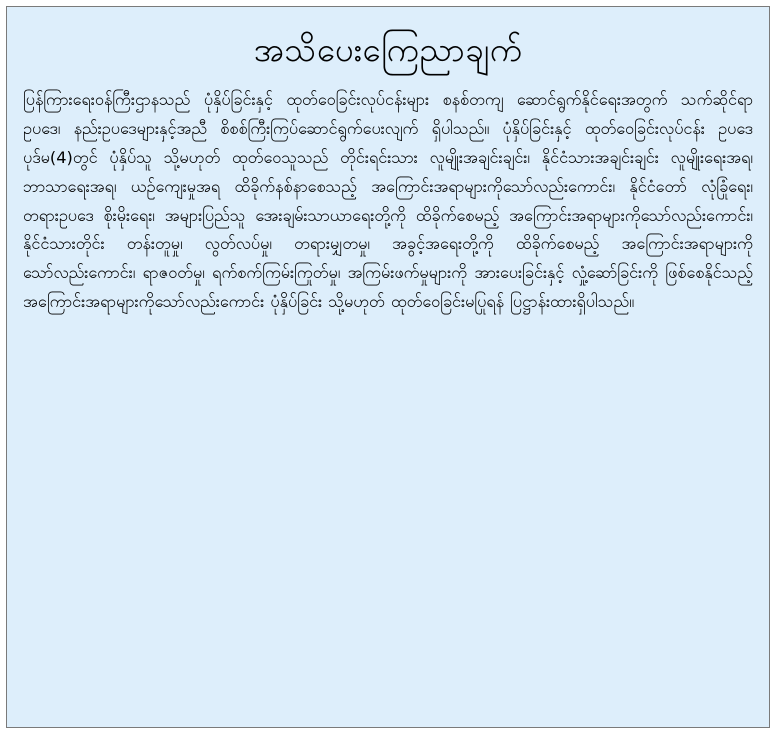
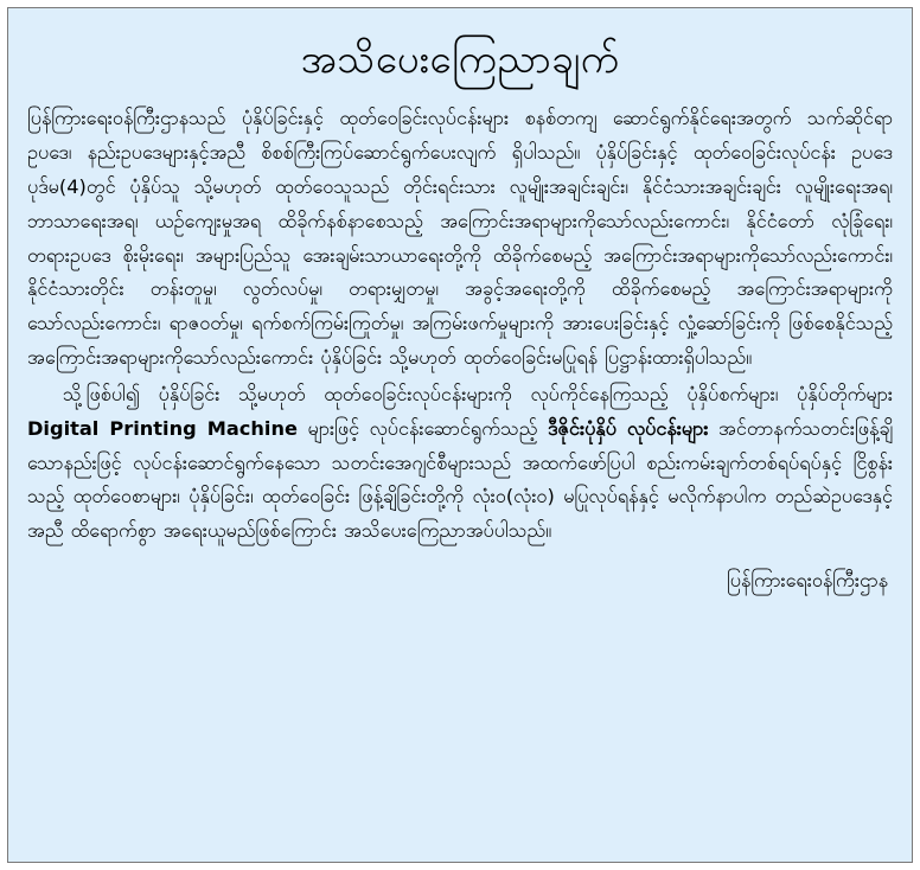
  အသိပေးကြေညာချက်
  ပြန်ကြားရေးဝန်ကြီးဌာနသည် ပုံနှိပ်ခြင်းနှင့် ထုတ်ဝေခြင်းလုပ်ငန်းများ စနစ်တကျ ဆောင်ရွက်နိုင်ရေးအတွက် သက်ဆိုင်ရာ ဥပဒေ၊ နည်းဥပဒေများနှင့်အညီ စိစစ်ကြီးကြပ်ဆောင်ရွက်ပေးလျက် ရှိပါသည်။ ပုံနှိပ်ခြင်းနှင့် ထုတ်ဝေခြင်းလုပ်ငန်း ဥပဒေပုဒ်မ(4)တွင် ပုံနှိပ်သူ သို့မဟုတ် ထုတ်ဝေသူသည် တိုင်းရင်းသား လူမျိုးအချင်းချင်း၊ နိုင်ငံသားအချင်းချင်း လူမျိုးရေးအရ၊ ဘာသာရေးအရ၊ ယဉ်ကျေးမှုအရ ထိခိုက်နစ်နာစေသည့် အကြောင်းအရာများကိုသော်လည်းကောင်း၊ နိုင်ငံတော် လုံခြုံရေး၊ တရားဥပဒေ စိုးမိုးရေး၊ အများပြည်သူ အေးချမ်းသာယာရေးတို့ကို ထိခိုက်စေမည့် အကြောင်းအရာများကိုသော်လည်းကောင်း၊ နိုင်ငံသားတိုင်း တန်းတူမှု၊ လွတ်လပ်မှု၊ တရားမျှတမှု၊ အခွင့်အရေးတို့ကို ထိခိုက်စေမည့် အကြောင်းအရာများကိုသော်လည်းကောင်း၊ ရာဇဝတ်မှု၊ ရက်စက်ကြမ်းကြုတ်မှု၊ အကြမ်းဖက်မှုများကို အားပေးခြင်းနှင့် လှုံ့ဆော်ခြင်းကို ဖြစ်စေနိုင်သည့် အကြောင်းအရာများကိုသော်လည်းကောင်း ပုံနှိပ်ခြင်း သို့မဟုတ် ထုတ်ဝေခြင်းမပြုရန် ပြဋ္ဌာန်းထားရှိပါသည်။
+ သို့ဖြစ်ပါ၍ ပုံနှိပ်ခြင်း သို့မဟုတ် ထုတ်ဝေခြင်းလုပ်ငန်းများကို လုပ်ကိုင်နေကြသည့် ပုံနှိပ်စက်များ၊ ပုံနှိပ်တိုက်များ Digital Printing Machine များဖြင့် လုပ်ငန်းဆောင်ရွက်သည့် ဒီဇိုင်းပုံနှိပ် လုပ်ငန်းများ အင်တာနက်သတင်းဖြန့်ချိသောနည်းဖြင့် လုပ်ငန်းဆောင်ရွက်နေသော သတင်းအေဂျင်စီများသည် အထက်ဖော်ပြပါ စည်းကမ်းချက်တစ်ရပ်ရပ်နှင့် ငြိစွန်းသည့် ထုတ်ဝေစာများ၊ ပုံနှိပ်ခြင်း၊ ထုတ်ဝေခြင်း ဖြန့်ချိခြင်းတို့ကို လုံးဝ(လုံးဝ) မပြုလုပ်ရန်နှင့် မလိုက်နာပါက တည်ဆဲဥပဒေနှင့်အညီ ထိရောက်စွာ အရေးယူမည်ဖြစ်ကြောင်း အသိပေးကြေညာအပ်ပါသည်။
+ ပြန်ကြားရေးဝန်ကြီးဌာန
